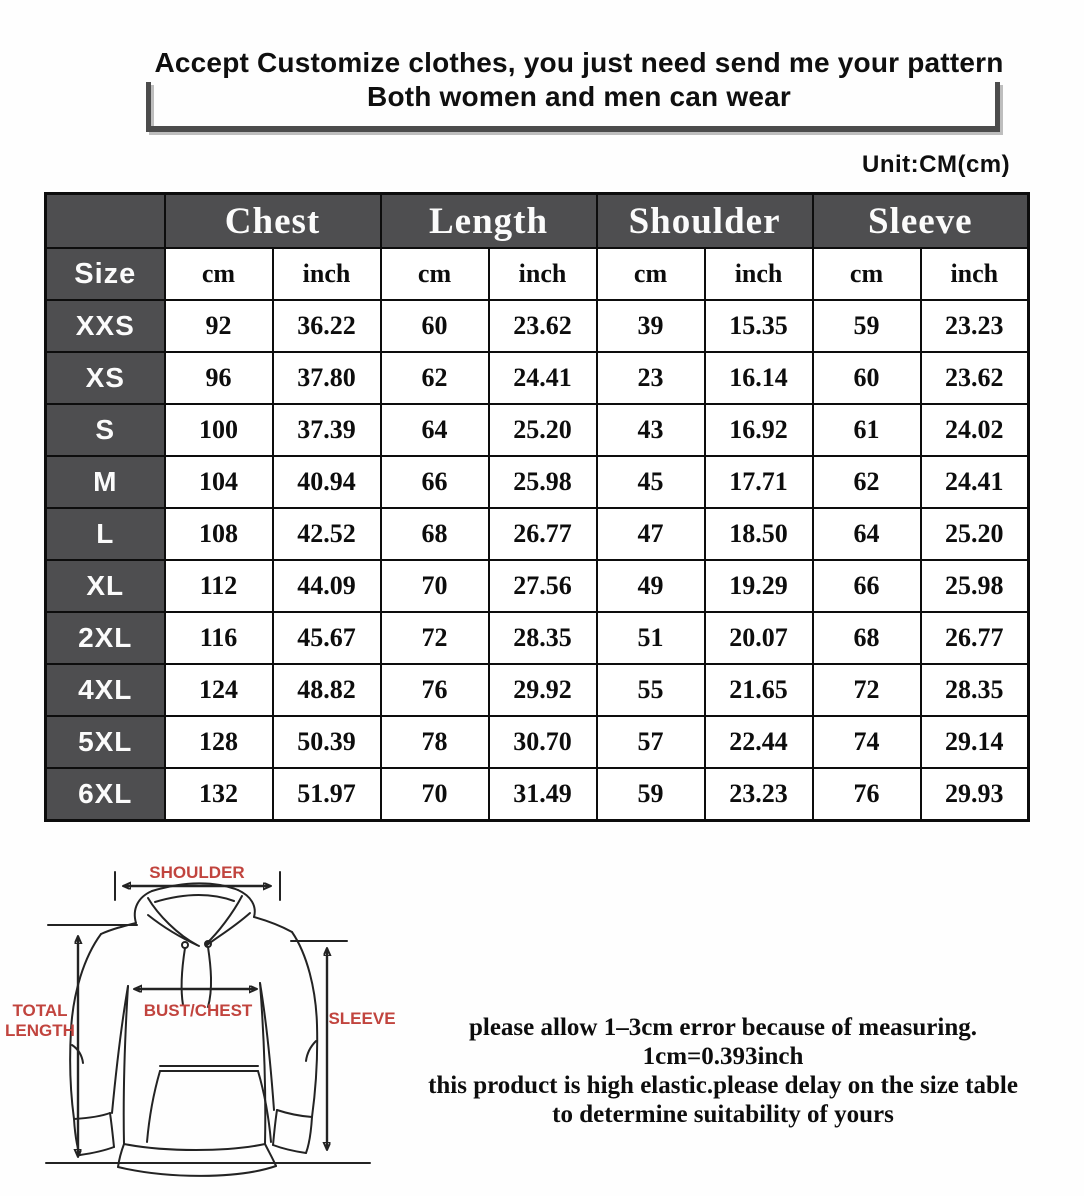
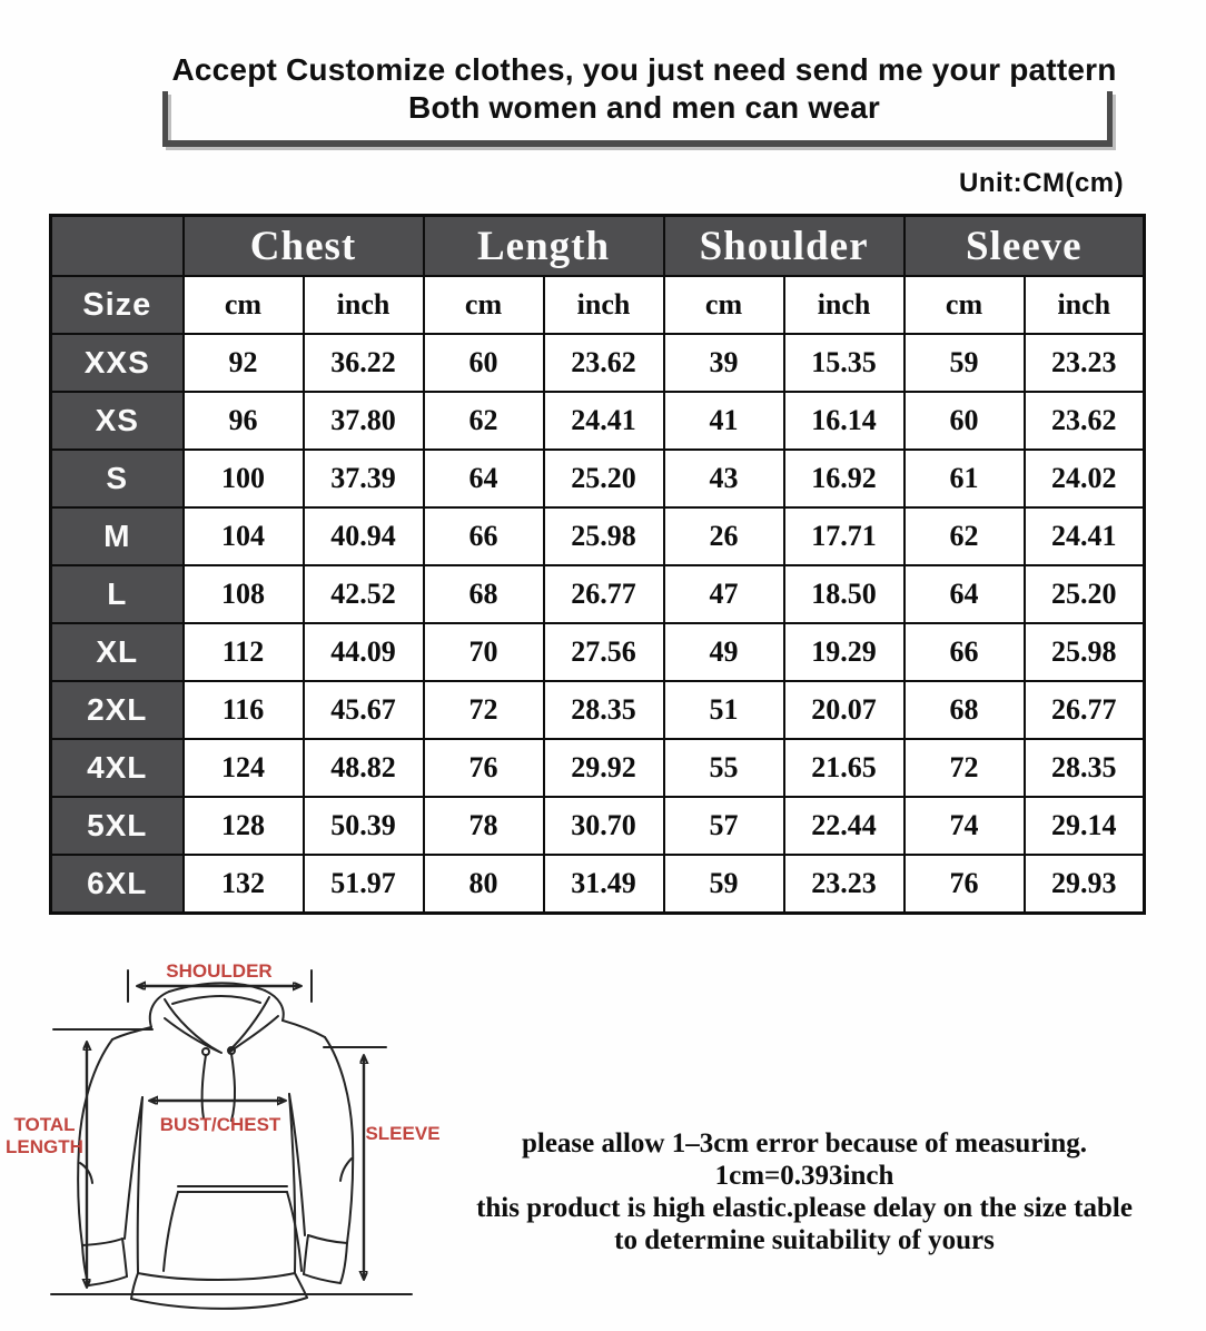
  Accept Customize clothes, you just need send me your pattern
  Both women and men can wear
  Unit:CM(cm)
  	Chest	Length	Shoulder	Sleeve
  Size	cm	inch	cm	inch	cm	inch	cm	inch
  XXS	92	36.22	60	23.62	39	15.35	59	23.23
- XS	96	37.80	62	24.41	23	16.14	60	23.62
+ XS	96	37.80	62	24.41	41	16.14	60	23.62
  S	100	37.39	64	25.20	43	16.92	61	24.02
- M	104	40.94	66	25.98	45	17.71	62	24.41
+ M	104	40.94	66	25.98	26	17.71	62	24.41
  L	108	42.52	68	26.77	47	18.50	64	25.20
  XL	112	44.09	70	27.56	49	19.29	66	25.98
  2XL	116	45.67	72	28.35	51	20.07	68	26.77
  4XL	124	48.82	76	29.92	55	21.65	72	28.35
  5XL	128	50.39	78	30.70	57	22.44	74	29.14
- 6XL	132	51.97	70	31.49	59	23.23	76	29.93
+ 6XL	132	51.97	80	31.49	59	23.23	76	29.93
  SHOULDER
  TOTAL
  LENGTH
  BUST/CHEST
  SLEEVE
  please allow 1–3cm error because of measuring.
  1cm=0.393inch
  this product is high elastic.please delay on the size table
  to determine suitability of yours
